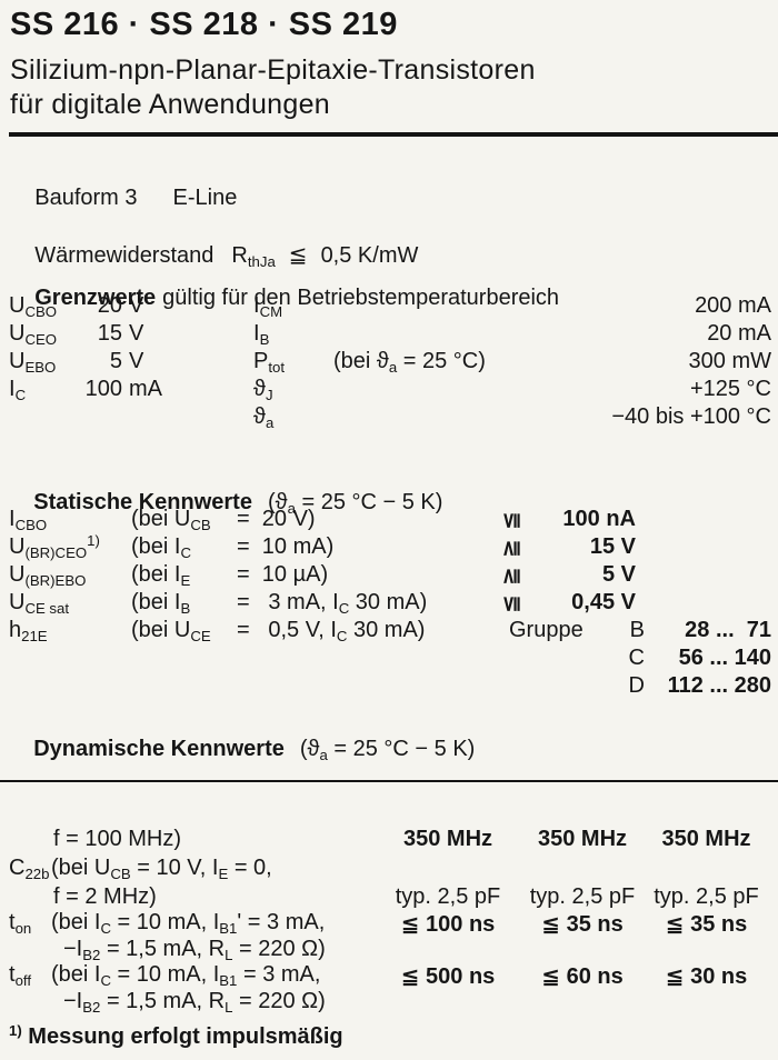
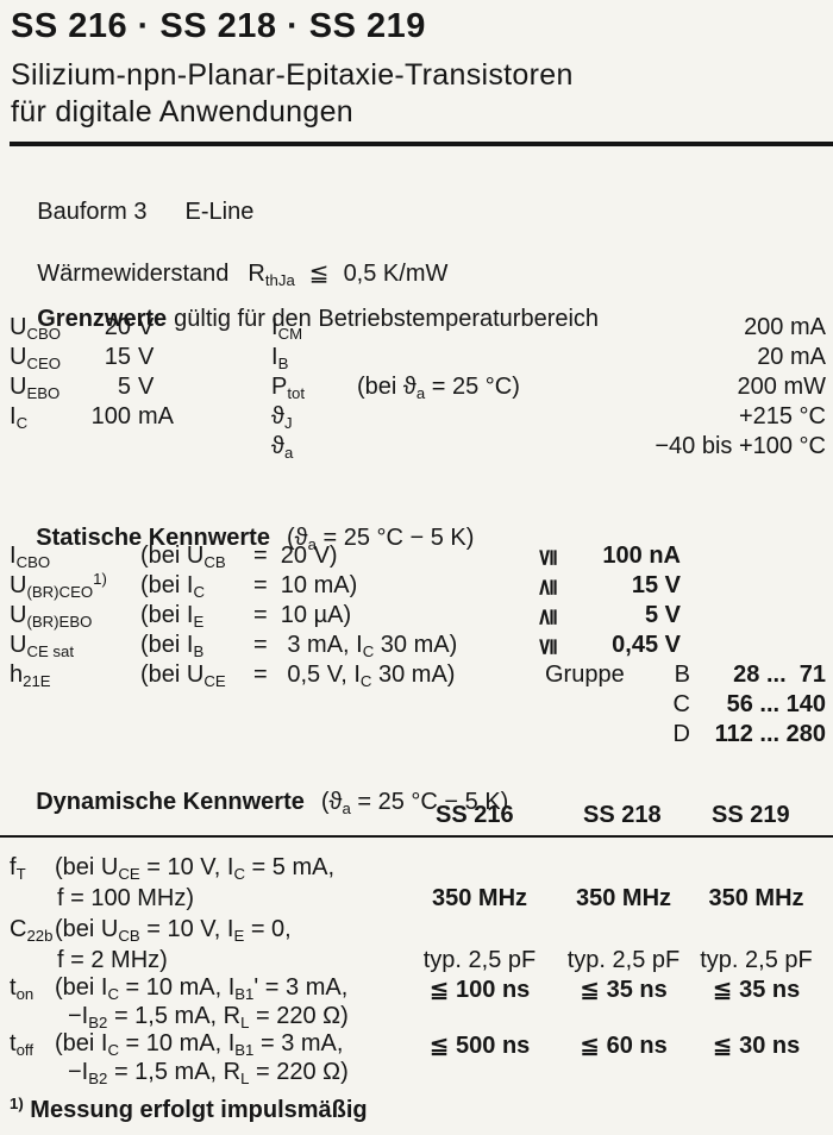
  SS 216 · SS 218 · SS 219
  Silizium-npn-Planar-Epitaxie-Transistoren
  für digitale Anwendungen
  Bauform 3 E-Line
  Wärmewiderstand RthJa ≦ 0,5 K/mW
  Grenzwerte gültig für den Betriebstemperaturbereich
  UCBO
  20
  V
  ICM
  200 mA
  UCEO
  15
  V
  IB
  20 mA
  UEBO
  5
  V
  Ptot
  (bei ϑa = 25 °C)
- 300 mW
+ 200 mW
  IC
  100
  mA
  ϑJ
- +125 °C
+ +215 °C
  ϑa
  −40 bis +100 °C
  Statische Kennwerte (ϑa = 25 °C − 5 K)
  ICBO
  (bei UCB
  = 20 V)
  100 nA
  U(BR)CEO1)
  (bei IC
  = 10 mA)
  15 V
  U(BR)EBO
  (bei IE
  = 10 µA)
  5 V
  UCE sat
  (bei IB
  = 3 mA, IC 30 mA)
  0,45 V
  h21E
  (bei UCE
  = 0,5 V, IC 30 mA)
  Gruppe
  B
  28 ... 71
  C
  56 ... 140
  D
  112 ... 280
  Dynamische Kennwerte (ϑa = 25 °C − 5 K)
+ SS 216
+ SS 218
+ SS 219
+ fT
+ (bei UCE = 10 V, IC = 5 mA,
  f = 100 MHz)
  350 MHz
  350 MHz
  350 MHz
  C22b
  (bei UCB = 10 V, IE = 0,
  f = 2 MHz)
  typ. 2,5 pF
  typ. 2,5 pF
  typ. 2,5 pF
  ton
  (bei IC = 10 mA, IB1' = 3 mA,
  ≦ 100 ns
  ≦ 35 ns
  ≦ 35 ns
  −IB2 = 1,5 mA, RL = 220 Ω)
  toff
  (bei IC = 10 mA, IB1 = 3 mA,
  ≦ 500 ns
  ≦ 60 ns
  ≦ 30 ns
  −IB2 = 1,5 mA, RL = 220 Ω)
  1) Messung erfolgt impulsmäßig
